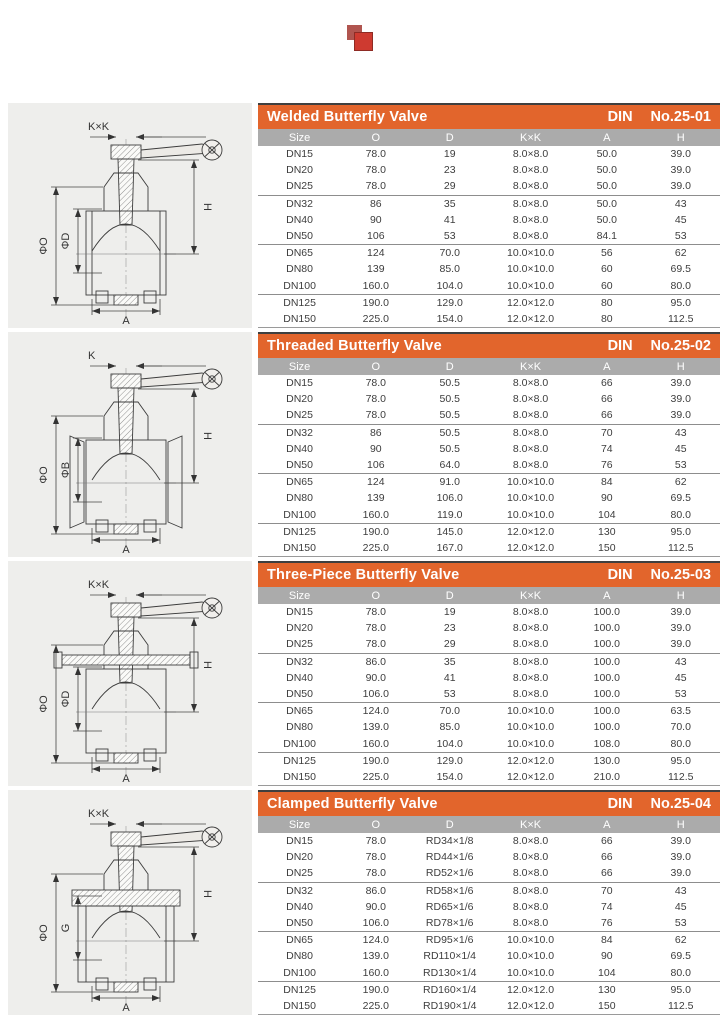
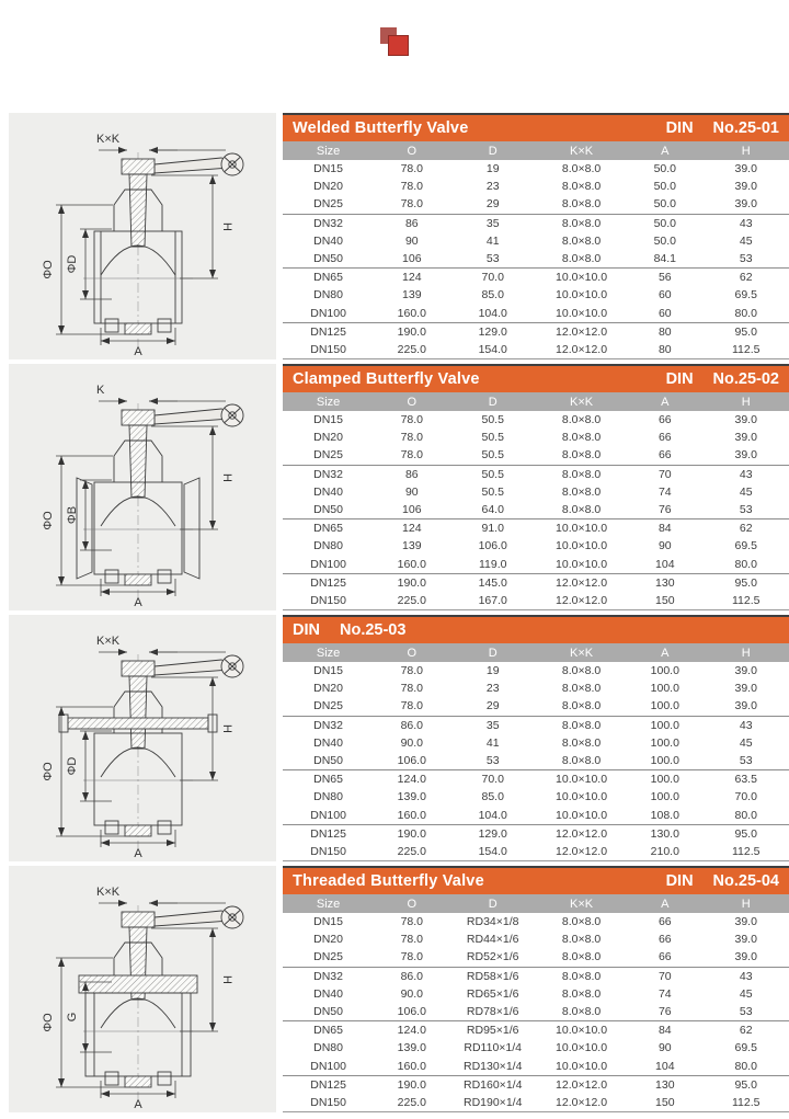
  K×K
  A
  Welded Butterfly Valve
  DIN
  No.25-01
  Size
  O
  D
  K×K
  A
  H
  DN15
  78.0
  19
  8.0×8.0
  50.0
  39.0
  DN20
  78.0
  23
  8.0×8.0
  50.0
  39.0
  DN25
  78.0
  29
  8.0×8.0
  50.0
  39.0
  DN32
  86
  35
  8.0×8.0
  50.0
  43
  DN40
  90
  41
  8.0×8.0
  50.0
  45
  DN50
  106
  53
  8.0×8.0
  84.1
  53
  DN65
  124
  70.0
  10.0×10.0
  56
  62
  DN80
  139
  85.0
  10.0×10.0
  60
  69.5
  DN100
  160.0
  104.0
  10.0×10.0
  60
  80.0
  DN125
  190.0
  129.0
  12.0×12.0
  80
  95.0
  DN150
  225.0
  154.0
  12.0×12.0
  80
  112.5
  K
  A
- Threaded Butterfly Valve
+ Clamped Butterfly Valve
  DIN
  No.25-02
  Size
  O
  D
  K×K
  A
  H
  DN15
  78.0
  50.5
  8.0×8.0
  66
  39.0
  DN20
  78.0
  50.5
  8.0×8.0
  66
  39.0
  DN25
  78.0
  50.5
  8.0×8.0
  66
  39.0
  DN32
  86
  50.5
  8.0×8.0
  70
  43
  DN40
  90
  50.5
  8.0×8.0
  74
  45
  DN50
  106
  64.0
  8.0×8.0
  76
  53
  DN65
  124
  91.0
  10.0×10.0
  84
  62
  DN80
  139
  106.0
  10.0×10.0
  90
  69.5
  DN100
  160.0
  119.0
  10.0×10.0
  104
  80.0
  DN125
  190.0
  145.0
  12.0×12.0
  130
  95.0
  DN150
  225.0
  167.0
  12.0×12.0
  150
  112.5
  K×K
  A
- Three-Piece Butterfly Valve
  DIN
  No.25-03
  Size
  O
  D
  K×K
  A
  H
  DN15
  78.0
  19
  8.0×8.0
  100.0
  39.0
  DN20
  78.0
  23
  8.0×8.0
  100.0
  39.0
  DN25
  78.0
  29
  8.0×8.0
  100.0
  39.0
  DN32
  86.0
  35
  8.0×8.0
  100.0
  43
  DN40
  90.0
  41
  8.0×8.0
  100.0
  45
  DN50
  106.0
  53
  8.0×8.0
  100.0
  53
  DN65
  124.0
  70.0
  10.0×10.0
  100.0
  63.5
  DN80
  139.0
  85.0
  10.0×10.0
  100.0
  70.0
  DN100
  160.0
  104.0
  10.0×10.0
  108.0
  80.0
  DN125
  190.0
  129.0
  12.0×12.0
  130.0
  95.0
  DN150
  225.0
  154.0
  12.0×12.0
  210.0
  112.5
  K×K
  A
- Clamped Butterfly Valve
+ Threaded Butterfly Valve
  DIN
  No.25-04
  Size
  O
  D
  K×K
  A
  H
  DN15
  78.0
  RD34×1/8
  8.0×8.0
  66
  39.0
  DN20
  78.0
  RD44×1/6
  8.0×8.0
  66
  39.0
  DN25
  78.0
  RD52×1/6
  8.0×8.0
  66
  39.0
  DN32
  86.0
  RD58×1/6
  8.0×8.0
  70
  43
  DN40
  90.0
  RD65×1/6
  8.0×8.0
  74
  45
  DN50
  106.0
  RD78×1/6
  8.0×8.0
  76
  53
  DN65
  124.0
  RD95×1/6
  10.0×10.0
  84
  62
  DN80
  139.0
  RD110×1/4
  10.0×10.0
  90
  69.5
  DN100
  160.0
  RD130×1/4
  10.0×10.0
  104
  80.0
  DN125
  190.0
  RD160×1/4
  12.0×12.0
  130
  95.0
  DN150
  225.0
  RD190×1/4
  12.0×12.0
  150
  112.5
